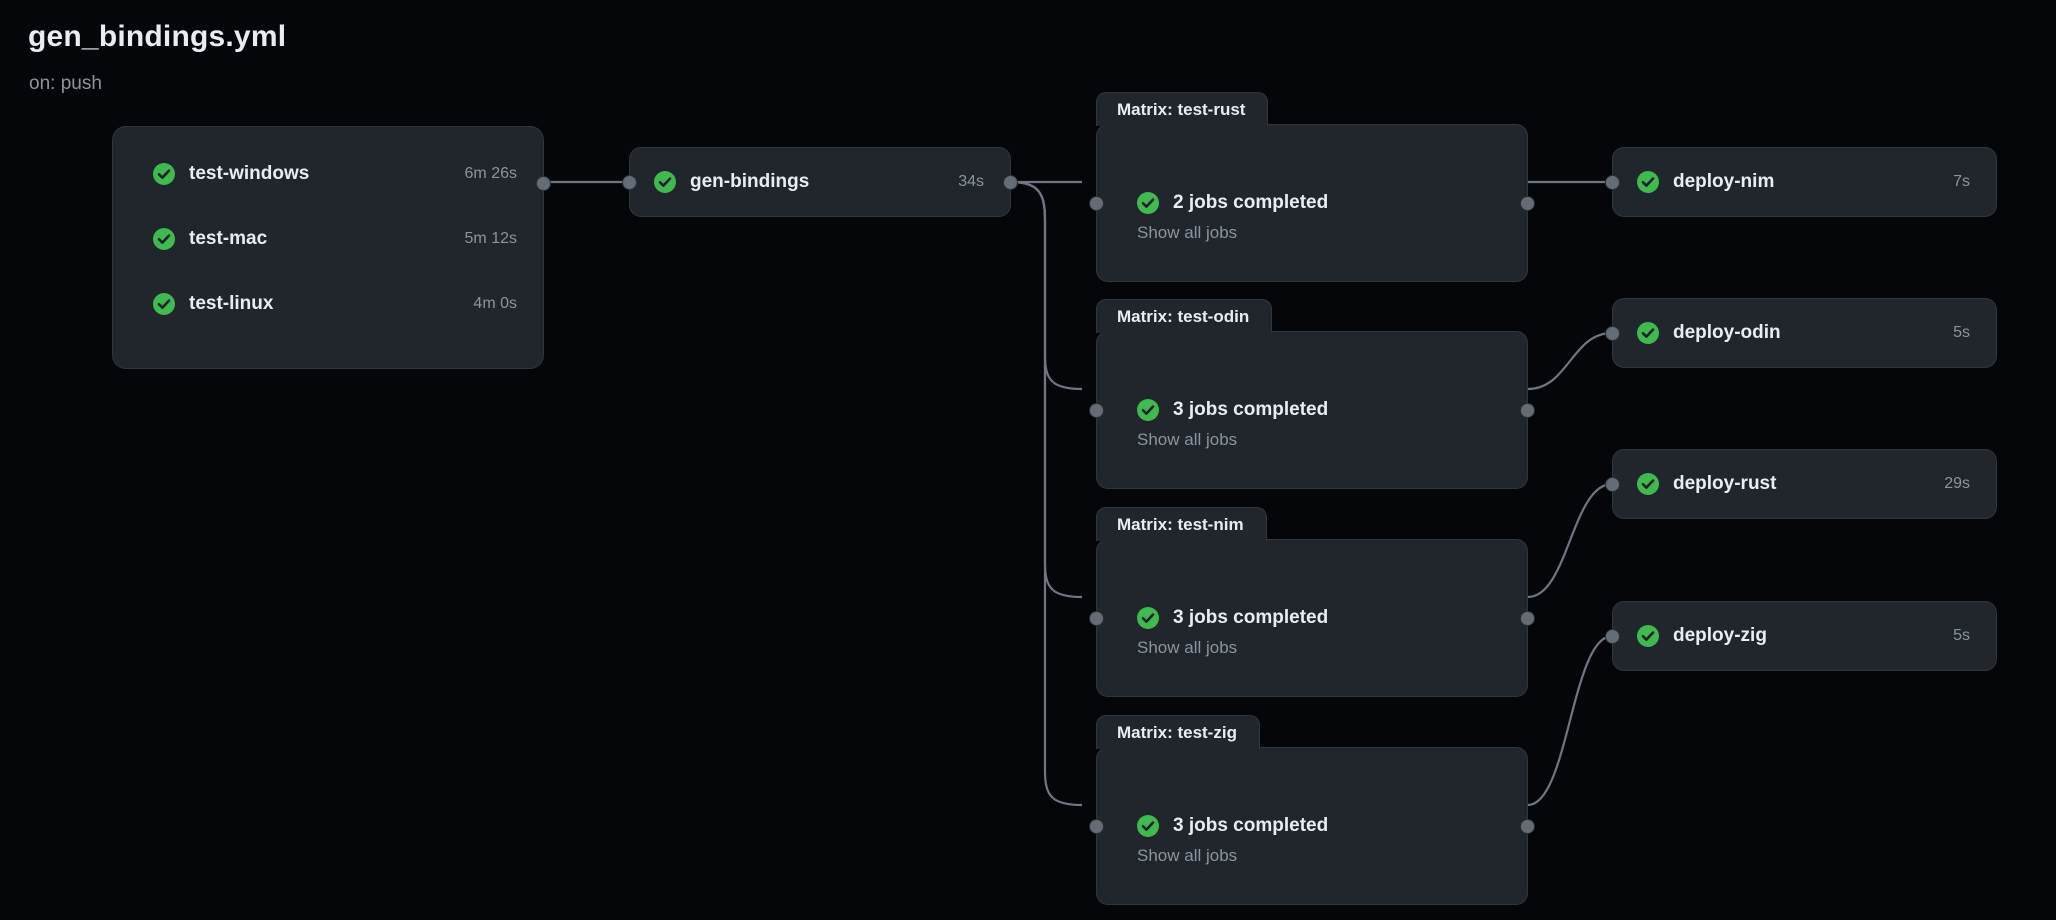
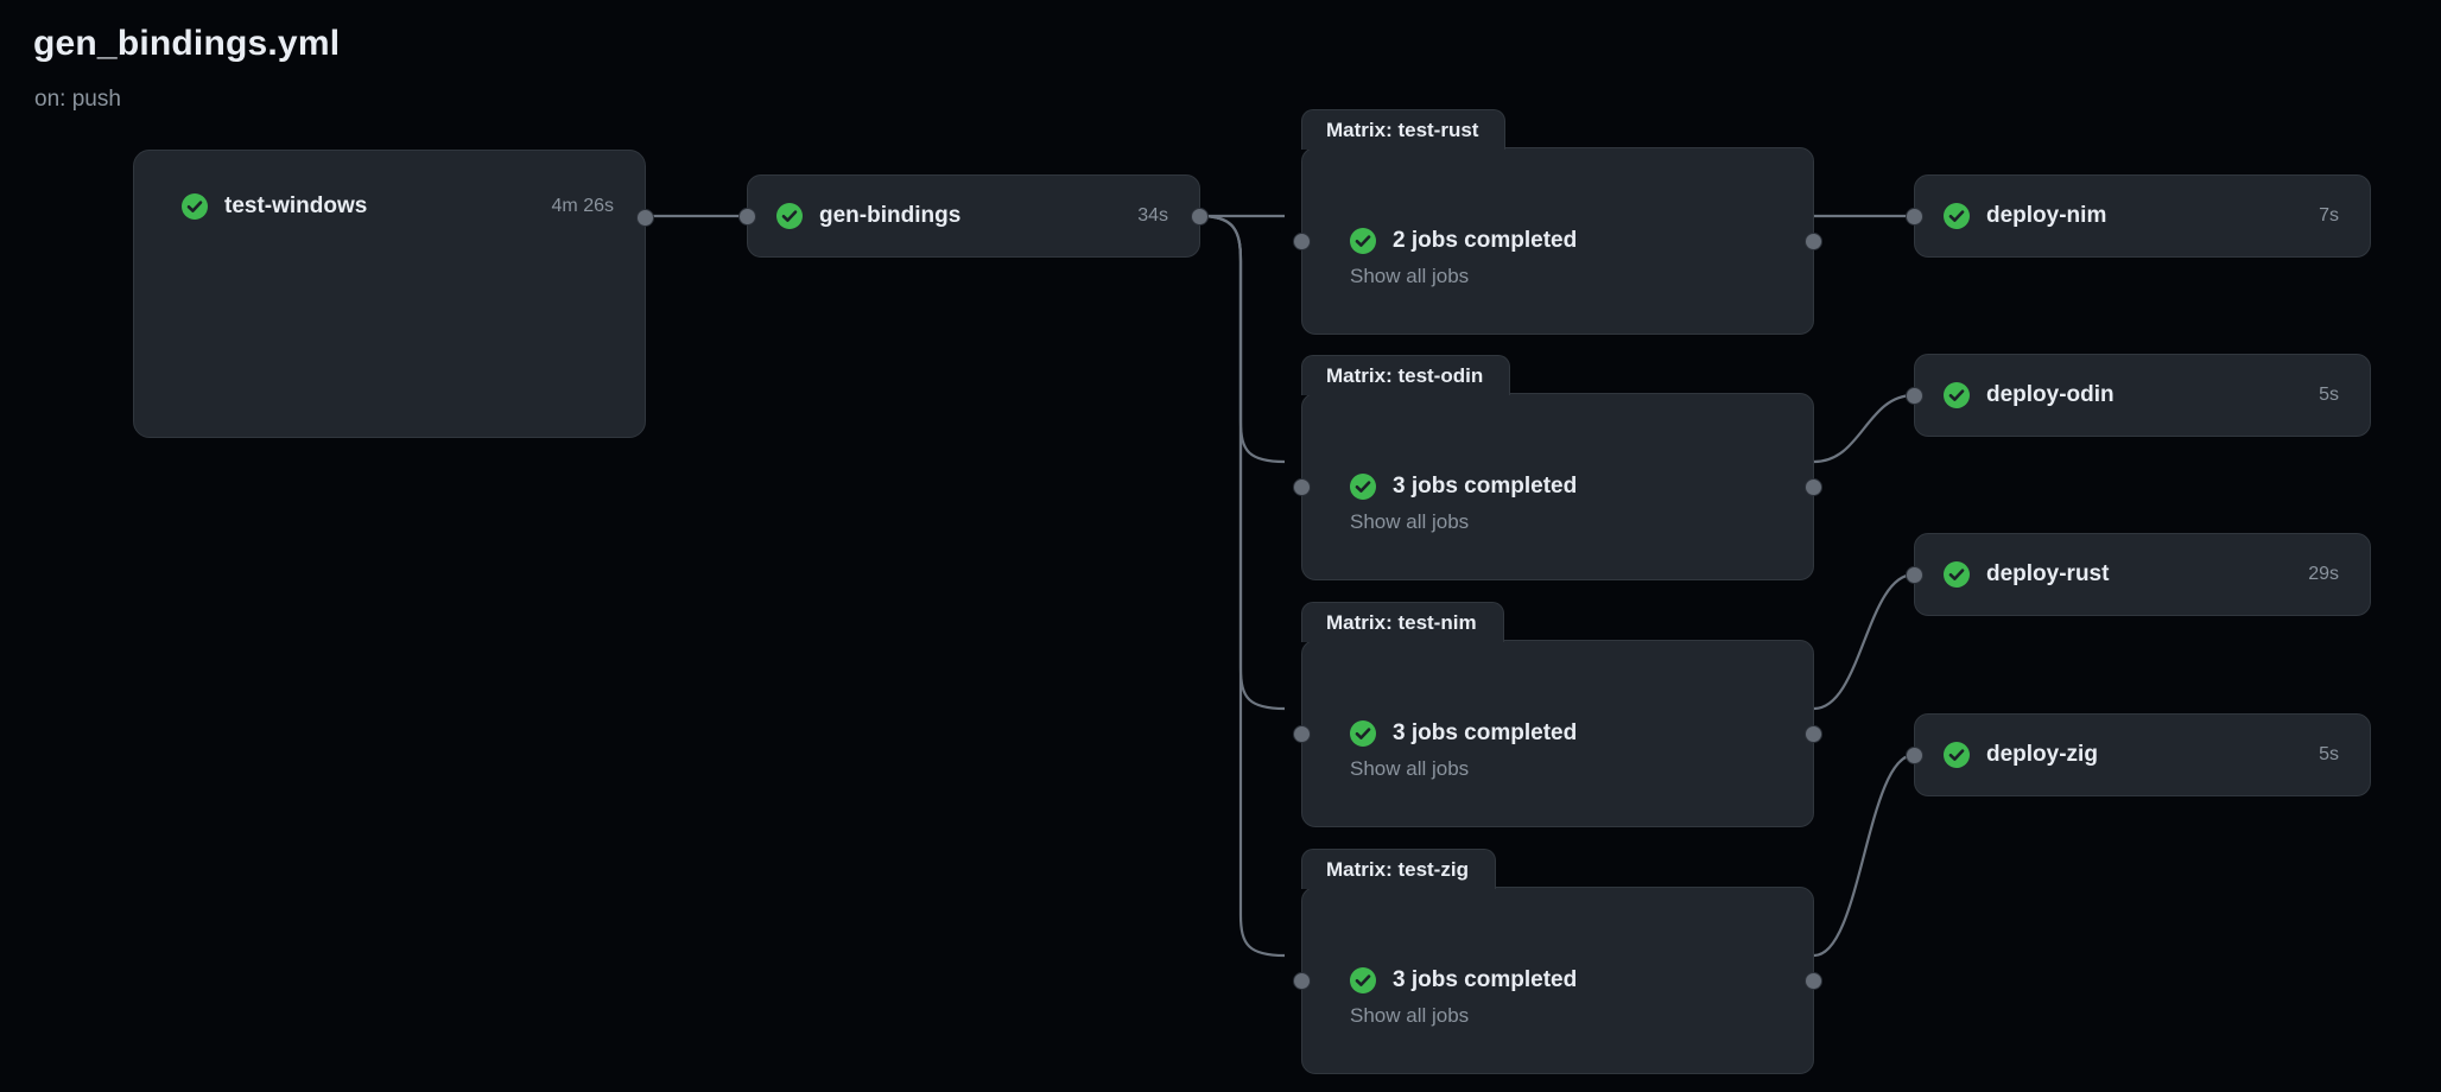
  gen_bindings.yml
  on: push
  test-windows
- 6m 26s
+ 4m 26s
- test-mac
- 5m 12s
- test-linux
- 4m 0s
  gen-bindings
  34s
  Matrix: test-rust
  2 jobs completed
  Show all jobs
  Matrix: test-odin
  3 jobs completed
  Show all jobs
  Matrix: test-nim
  3 jobs completed
  Show all jobs
  Matrix: test-zig
  3 jobs completed
  Show all jobs
  deploy-nim
  7s
  deploy-odin
  5s
  deploy-rust
  29s
  deploy-zig
  5s
